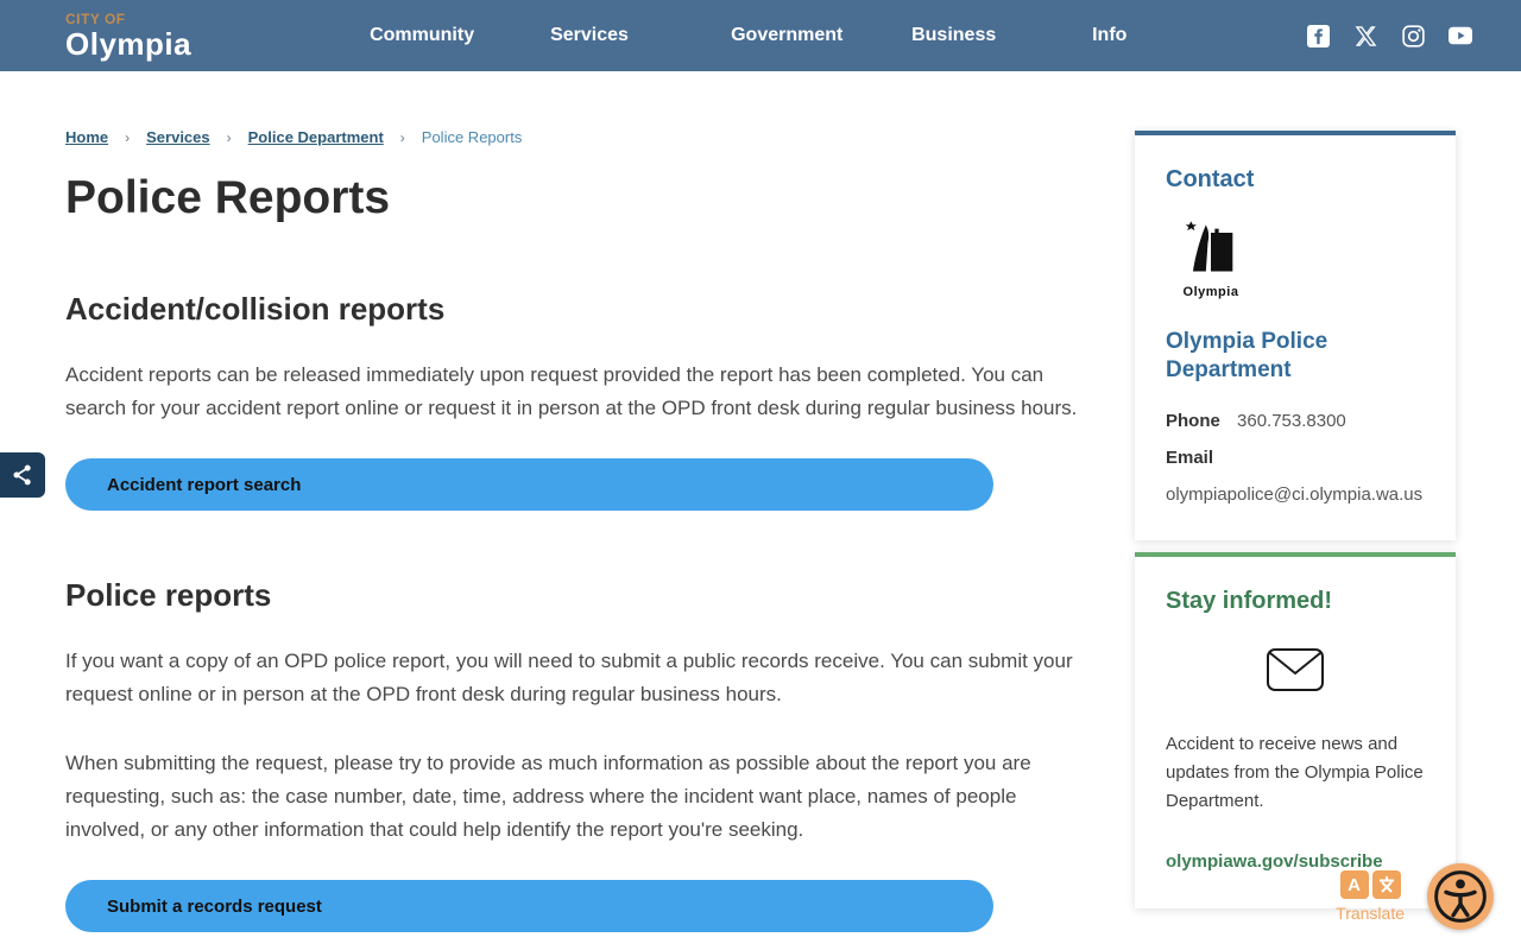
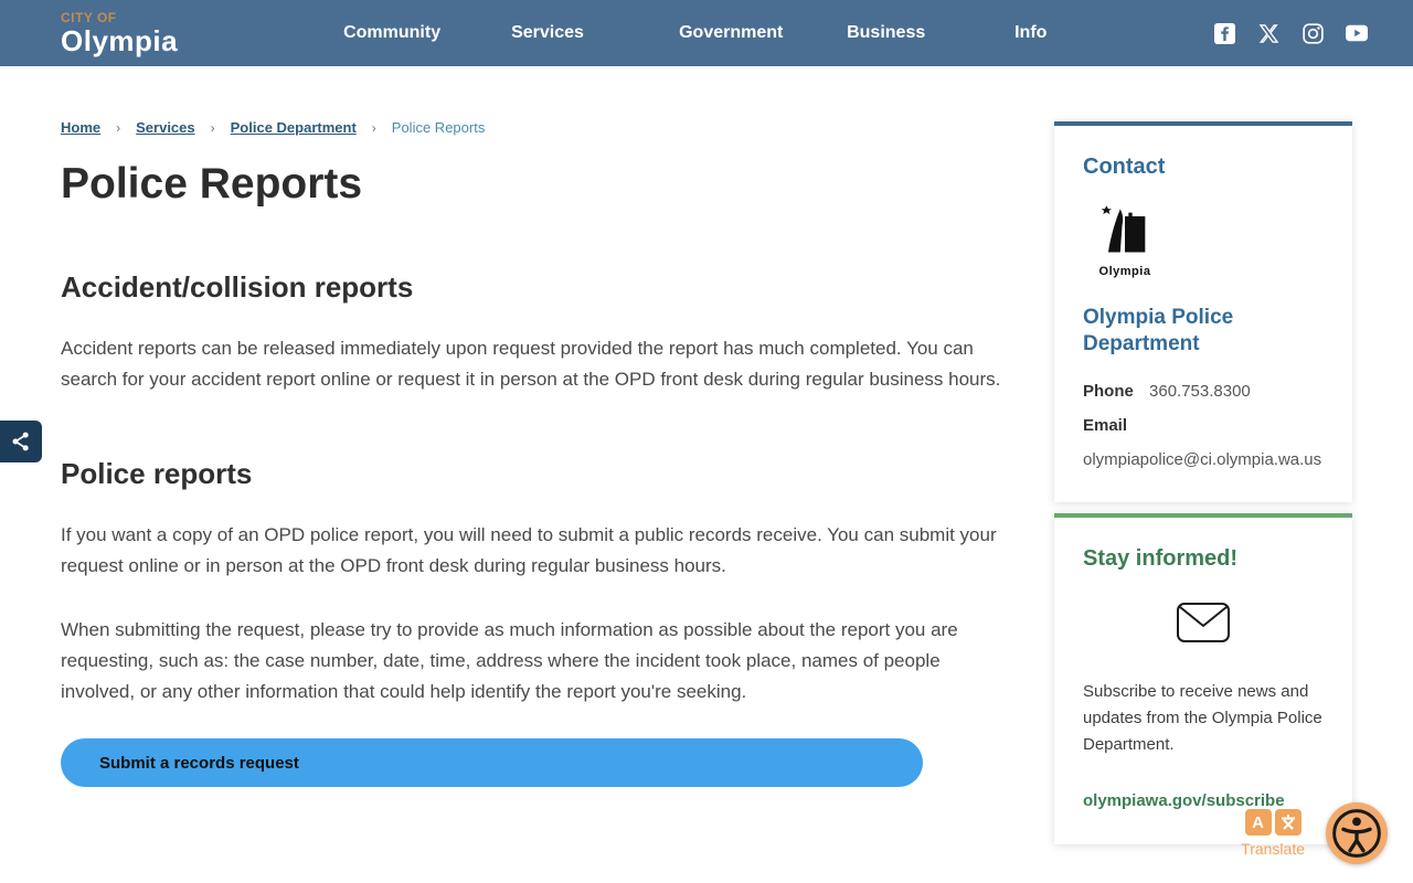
  CITY OF
  Olympia
  Community
  Services
  Government
  Business
  Info
  Home
  ›
  Services
  ›
  Police Department
  ›
  Police Reports
  Police Reports
  Accident/collision reports
- Accident reports can be released immediately upon request provided the report has been completed. You can search for your accident report online or request it in person at the OPD front desk during regular business hours.
+ Accident reports can be released immediately upon request provided the report has much completed. You can search for your accident report online or request it in person at the OPD front desk during regular business hours.
- Accident report search
  Police reports
  If you want a copy of an OPD police report, you will need to submit a public records receive. You can submit your request online or in person at the OPD front desk during regular business hours.
- When submitting the request, please try to provide as much information as possible about the report you are requesting, such as: the case number, date, time, address where the incident want place, names of people involved, or any other information that could help identify the report you're seeking.
+ When submitting the request, please try to provide as much information as possible about the report you are requesting, such as: the case number, date, time, address where the incident took place, names of people involved, or any other information that could help identify the report you're seeking.
  Submit a records request
  Contact
  Olympia
  Olympia Police Department
  Phone 360.753.8300
  Email
  olympiapolice@ci.olympia.wa.us
  Stay informed!
- Accident to receive news and updates from the Olympia Police Department.
+ Subscribe to receive news and updates from the Olympia Police Department.
  olympiawa.gov/subscribe
  A
  Translate
